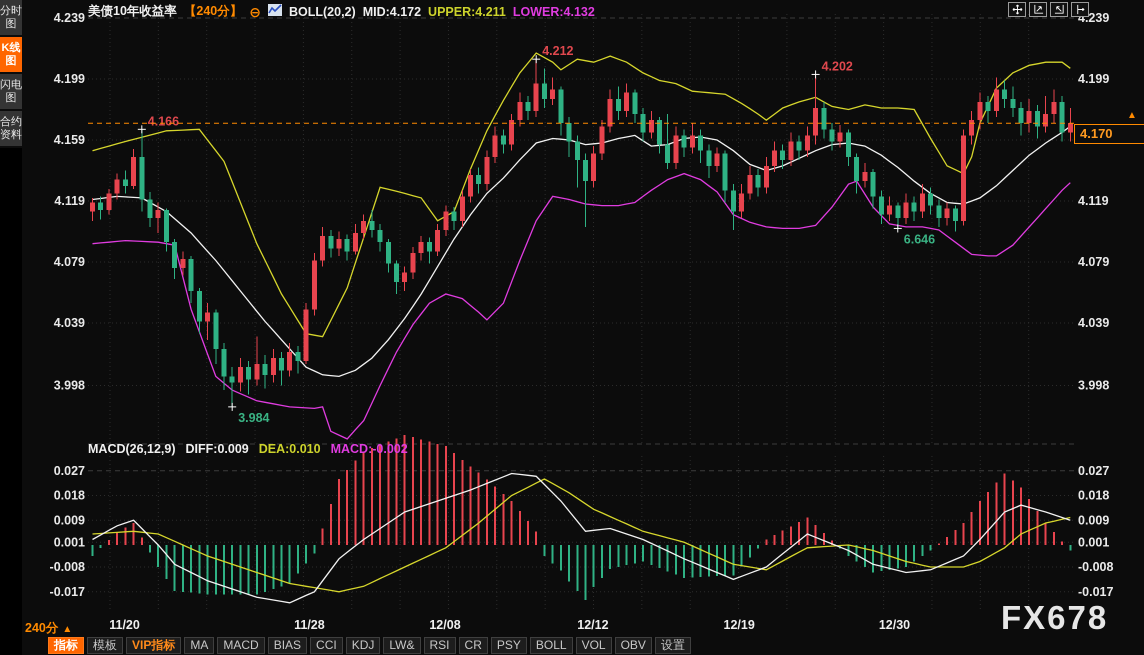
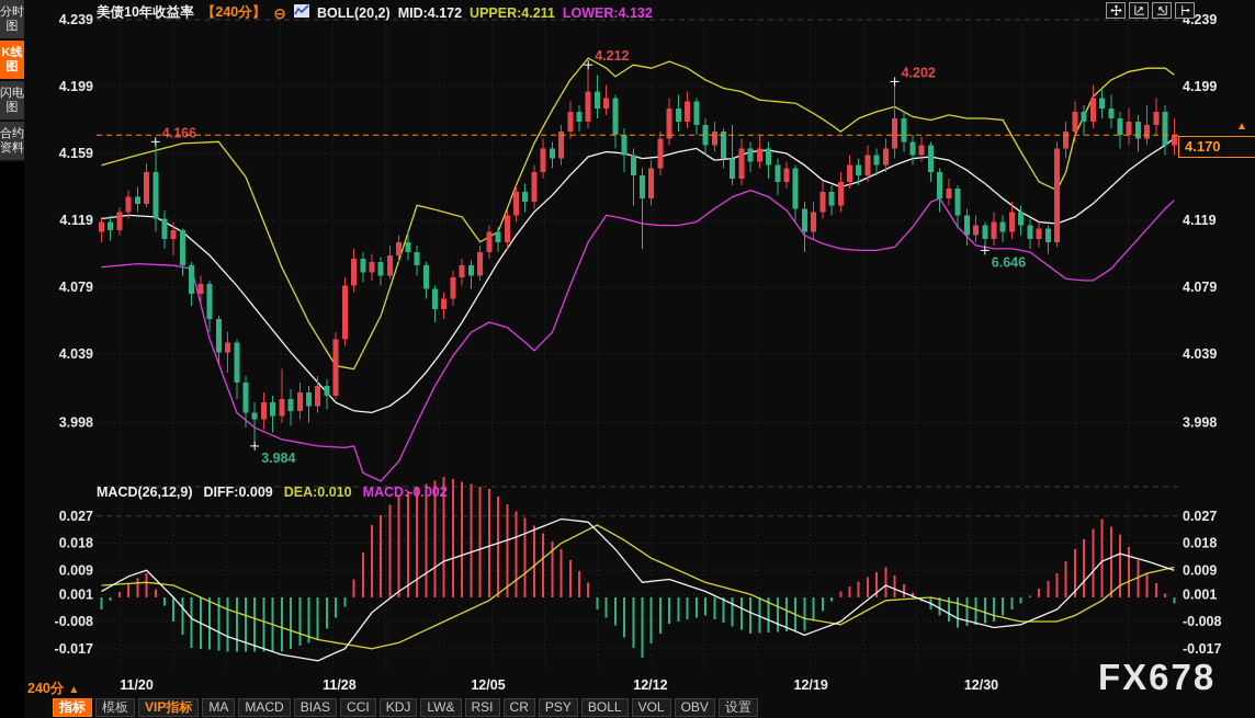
  4.239
  4.239
  4.199
  4.199
  4.159
  4.119
  4.119
  4.079
  4.079
  4.039
  4.039
  3.998
  3.998
  0.027
  0.027
  0.018
  0.018
  0.009
  0.009
  0.001
  0.001
  -0.008
  -0.008
  -0.017
  -0.017
  11/20
  11/28
- 12/08
+ 12/05
  12/12
  12/19
  12/30
  4.166
  4.212
  4.202
  3.984
  6.646
  分时图
  K线图
  闪电图
  合约资料
  美债10年收益率
  【240分】
  ⊖
  BOLL(20,2)
  MID:4.172
  UPPER:4.211
  LOWER:4.132
  MACD(26,12,9)
  DIFF:0.009
  DEA:0.010
  MACD:-0.002
  ▲
  4.170
  240分 ▲
  指标
  模板
  VIP指标
  MA
  MACD
  BIAS
  CCI
  KDJ
  LW&
  RSI
  CR
  PSY
  BOLL
  VOL
  OBV
  设置
  FX678
